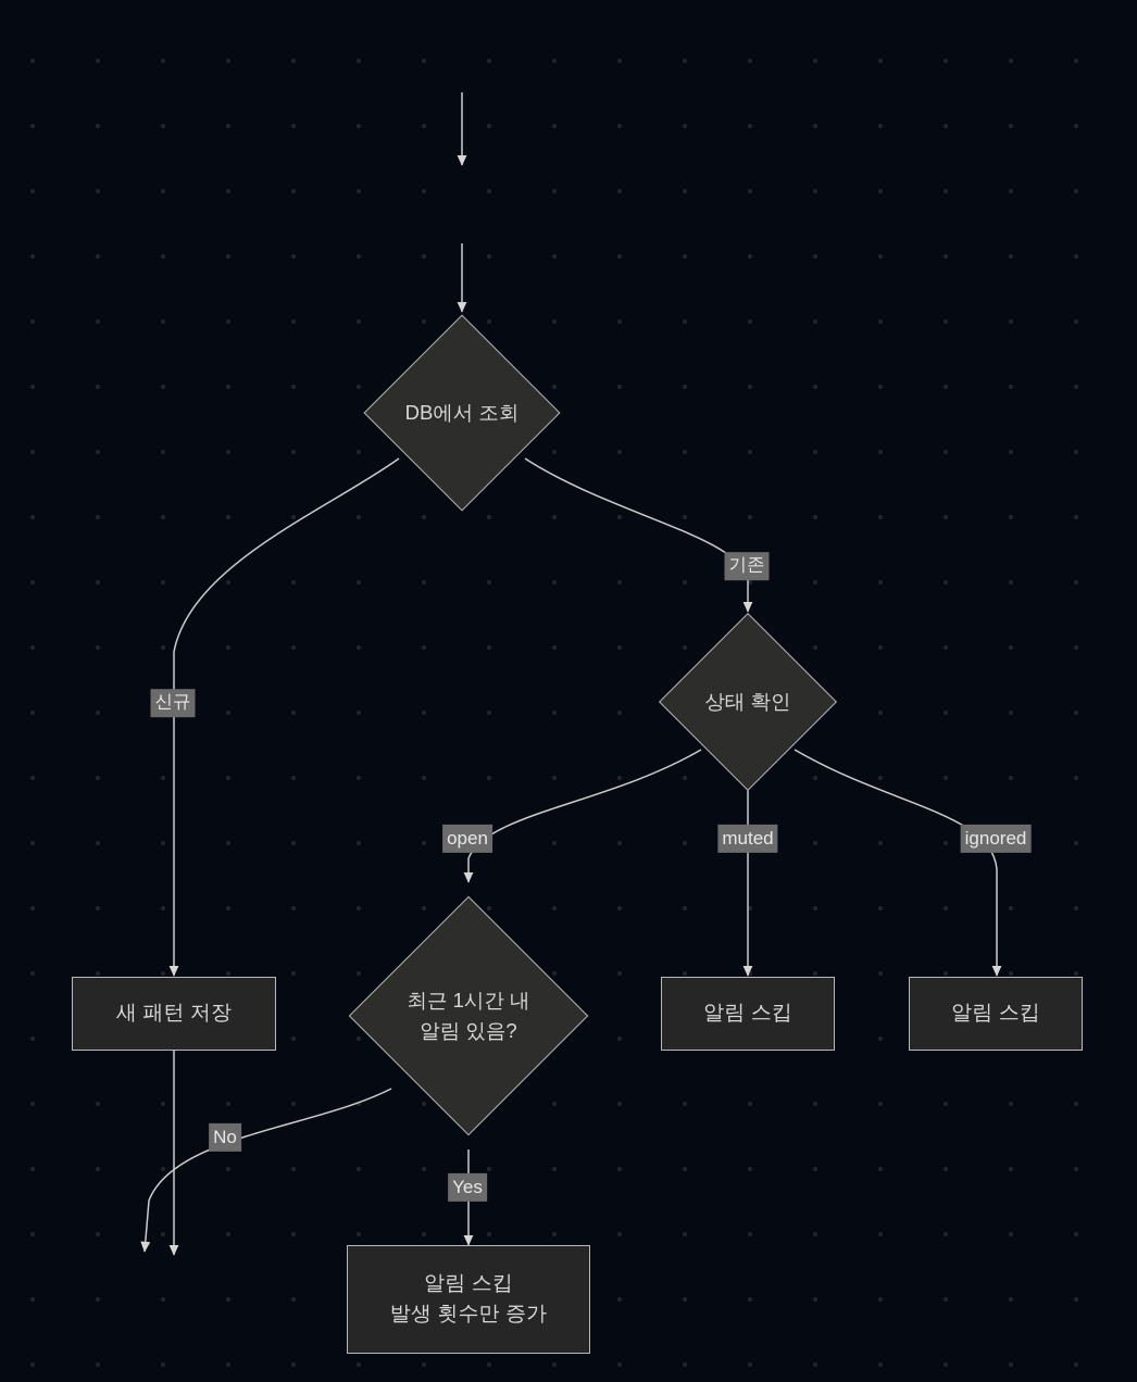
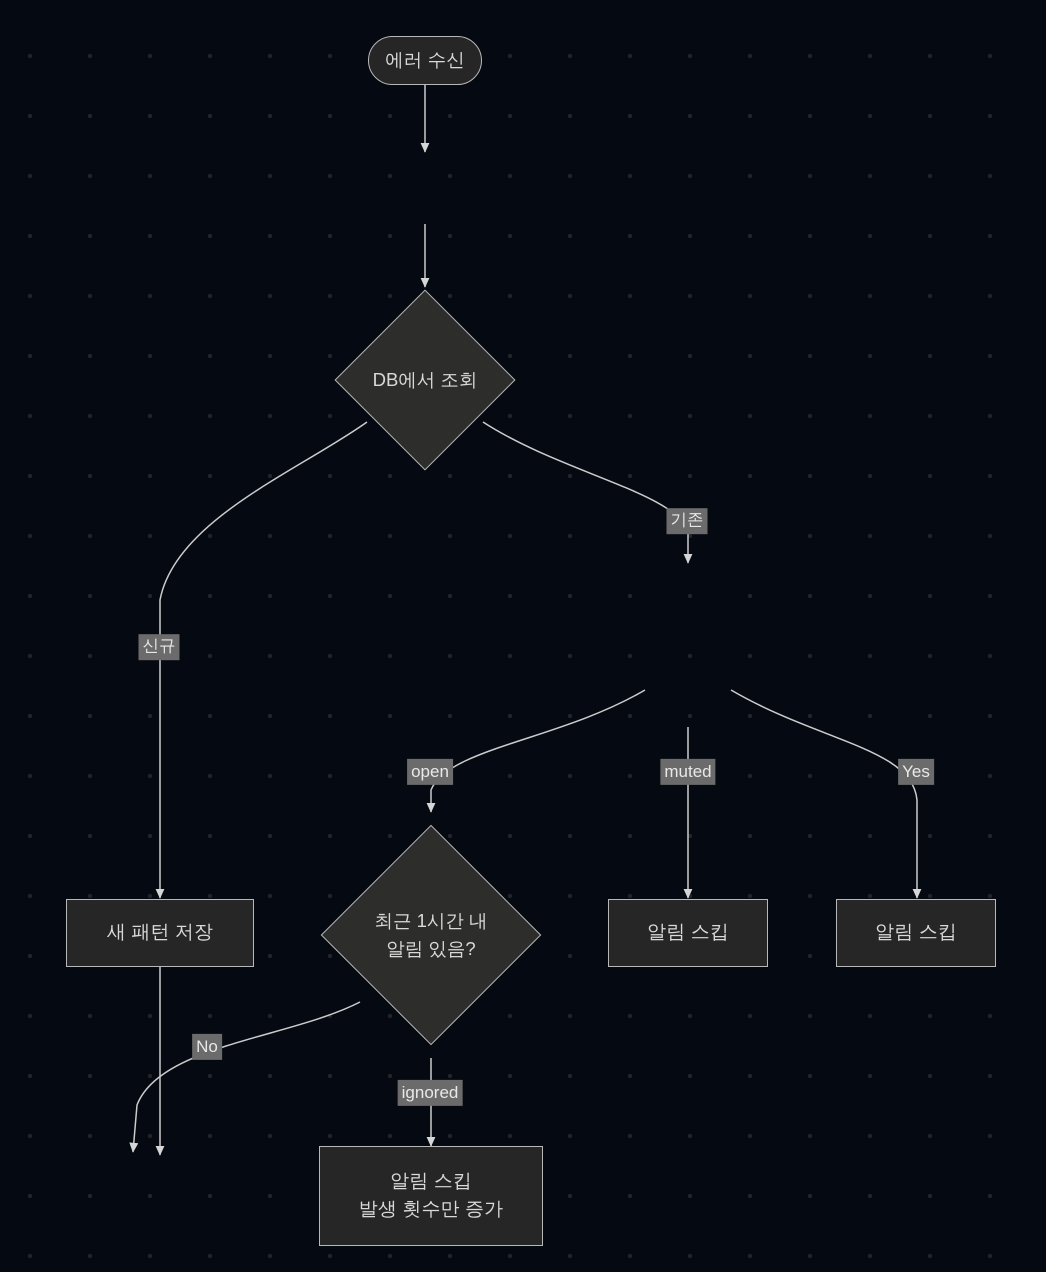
+ 에러 수신
  DB에서 조회
  새 패턴 저장
- 상태 확인
  최근 1시간 내
  알림 있음?
  알림 스킵
  알림 스킵
  알림 스킵
  발생 횟수만 증가
  신규
  기존
  open
  muted
- ignored
+ Yes
  No
- Yes
+ ignored
